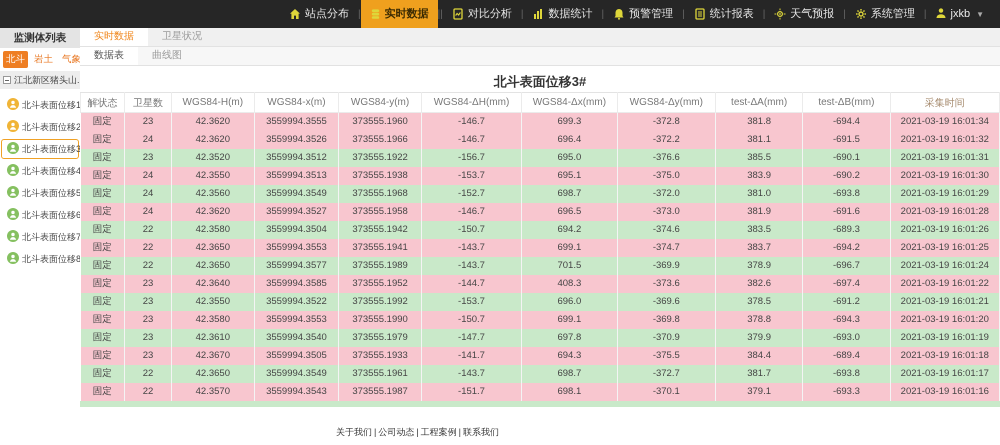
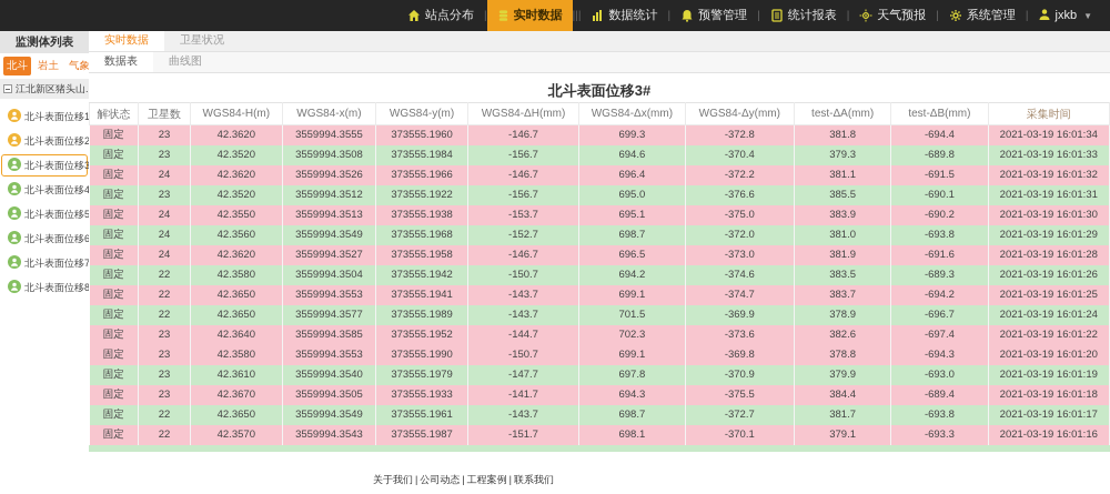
  站点分布
  |
  实时数据
  |
- 对比分析
  |
  数据统计
  |
  预警管理
  |
  统计报表
  |
  天气预报
  |
  系统管理
  |
  jxkb
  ▼
  监测体列表
  北斗
  岩土
  气象
  江北新区猪头山.
  北斗表面位移1
  北斗表面位移2
  北斗表面位移3
  北斗表面位移4
  北斗表面位移5
  北斗表面位移6
  北斗表面位移7
  北斗表面位移8
  实时数据
  卫星状况
  数据表
  曲线图
  北斗表面位移3#
  解状态	卫星数	WGS84-H(m)	WGS84-x(m)	WGS84-y(m)	WGS84-ΔH(mm)	WGS84-Δx(mm)	WGS84-Δy(mm)	test-ΔA(mm)	test-ΔB(mm)	采集时间
  固定	23	42.3620	3559994.3555	373555.1960	-146.7	699.3	-372.8	381.8	-694.4	2021-03-19 16:01:34
+ 固定	23	42.3520	3559994.3508	373555.1984	-156.7	694.6	-370.4	379.3	-689.8	2021-03-19 16:01:33
  固定	24	42.3620	3559994.3526	373555.1966	-146.7	696.4	-372.2	381.1	-691.5	2021-03-19 16:01:32
  固定	23	42.3520	3559994.3512	373555.1922	-156.7	695.0	-376.6	385.5	-690.1	2021-03-19 16:01:31
  固定	24	42.3550	3559994.3513	373555.1938	-153.7	695.1	-375.0	383.9	-690.2	2021-03-19 16:01:30
  固定	24	42.3560	3559994.3549	373555.1968	-152.7	698.7	-372.0	381.0	-693.8	2021-03-19 16:01:29
  固定	24	42.3620	3559994.3527	373555.1958	-146.7	696.5	-373.0	381.9	-691.6	2021-03-19 16:01:28
  固定	22	42.3580	3559994.3504	373555.1942	-150.7	694.2	-374.6	383.5	-689.3	2021-03-19 16:01:26
  固定	22	42.3650	3559994.3553	373555.1941	-143.7	699.1	-374.7	383.7	-694.2	2021-03-19 16:01:25
  固定	22	42.3650	3559994.3577	373555.1989	-143.7	701.5	-369.9	378.9	-696.7	2021-03-19 16:01:24
- 固定	23	42.3640	3559994.3585	373555.1952	-144.7	408.3	-373.6	382.6	-697.4	2021-03-19 16:01:22
+ 固定	23	42.3640	3559994.3585	373555.1952	-144.7	702.3	-373.6	382.6	-697.4	2021-03-19 16:01:22
- 固定	23	42.3550	3559994.3522	373555.1992	-153.7	696.0	-369.6	378.5	-691.2	2021-03-19 16:01:21
  固定	23	42.3580	3559994.3553	373555.1990	-150.7	699.1	-369.8	378.8	-694.3	2021-03-19 16:01:20
  固定	23	42.3610	3559994.3540	373555.1979	-147.7	697.8	-370.9	379.9	-693.0	2021-03-19 16:01:19
  固定	23	42.3670	3559994.3505	373555.1933	-141.7	694.3	-375.5	384.4	-689.4	2021-03-19 16:01:18
  固定	22	42.3650	3559994.3549	373555.1961	-143.7	698.7	-372.7	381.7	-693.8	2021-03-19 16:01:17
  固定	22	42.3570	3559994.3543	373555.1987	-151.7	698.1	-370.1	379.1	-693.3	2021-03-19 16:01:16
  关于我们 | 公司动态 | 工程案例 | 联系我们
